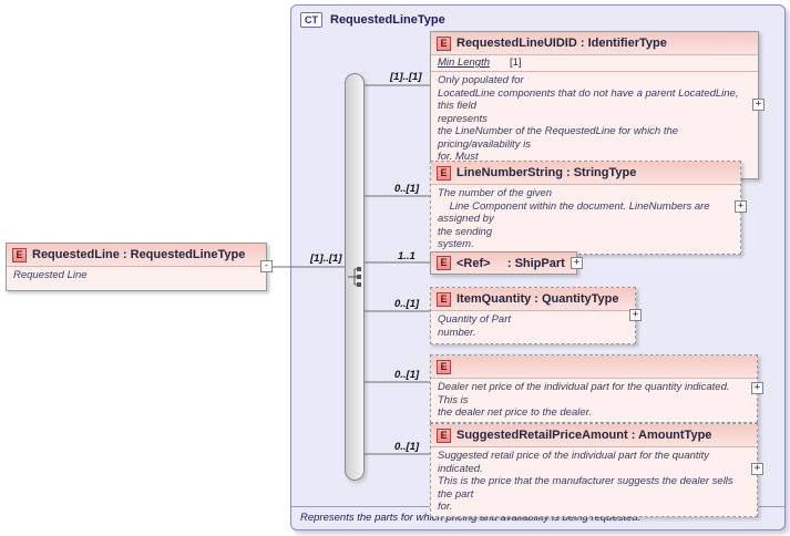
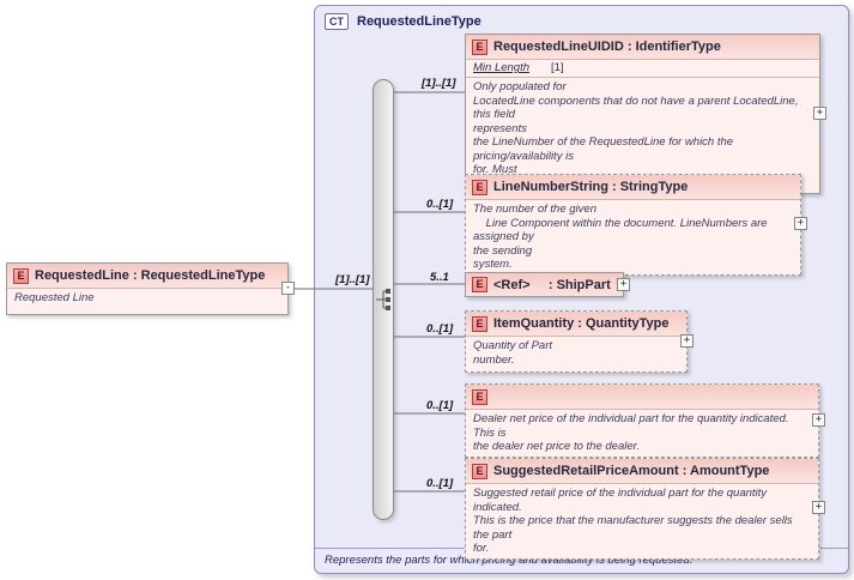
  CT
  RequestedLineType
  Represents the parts for which pricing and availability is being requested.
  E
  RequestedLine : RequestedLineType
  Requested Line
  -
  [1]..[1]
  [1]..[1]
  0..[1]
- 1..1
+ 5..1
  0..[1]
  0..[1]
  0..[1]
  E
  RequestedLineUIDID : IdentifierType
  Min Length
  [1]
  Only populated for
  LocatedLine components that do not have a parent LocatedLine, this field
  represents
  the LineNumber of the RequestedLine for which the pricing/availability is
  for. Must
  +
  E
  LineNumberString : StringType
  The number of the given
  Line Component within the document. LineNumbers are assigned by
  the sending
  system.
  +
  E
  <Ref> : ShipPart
  +
  E
  ItemQuantity : QuantityType
  Quantity of Part
  number.
  +
  E
  Dealer net price of the individual part for the quantity indicated. This is
  the dealer net price to the dealer.
  +
  E
  SuggestedRetailPriceAmount : AmountType
  Suggested retail price of the individual part for the quantity indicated.
  This is the price that the manufacturer suggests the dealer sells the part
  for.
  +
